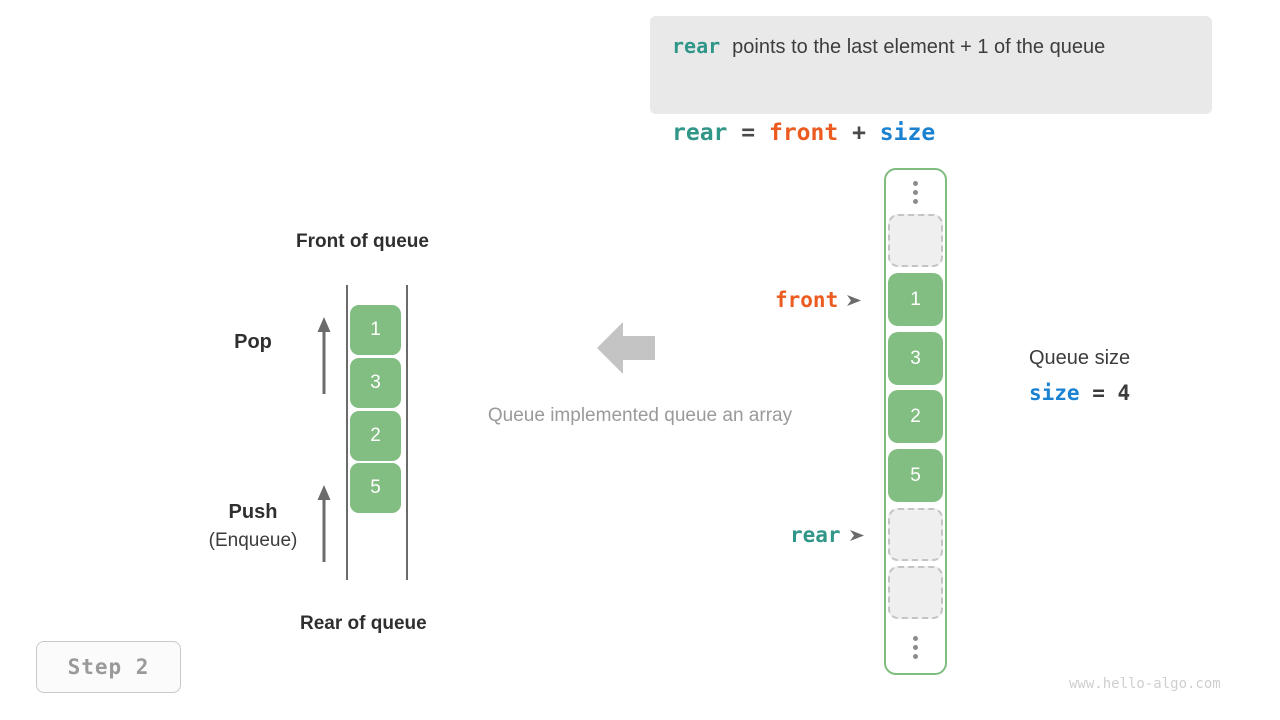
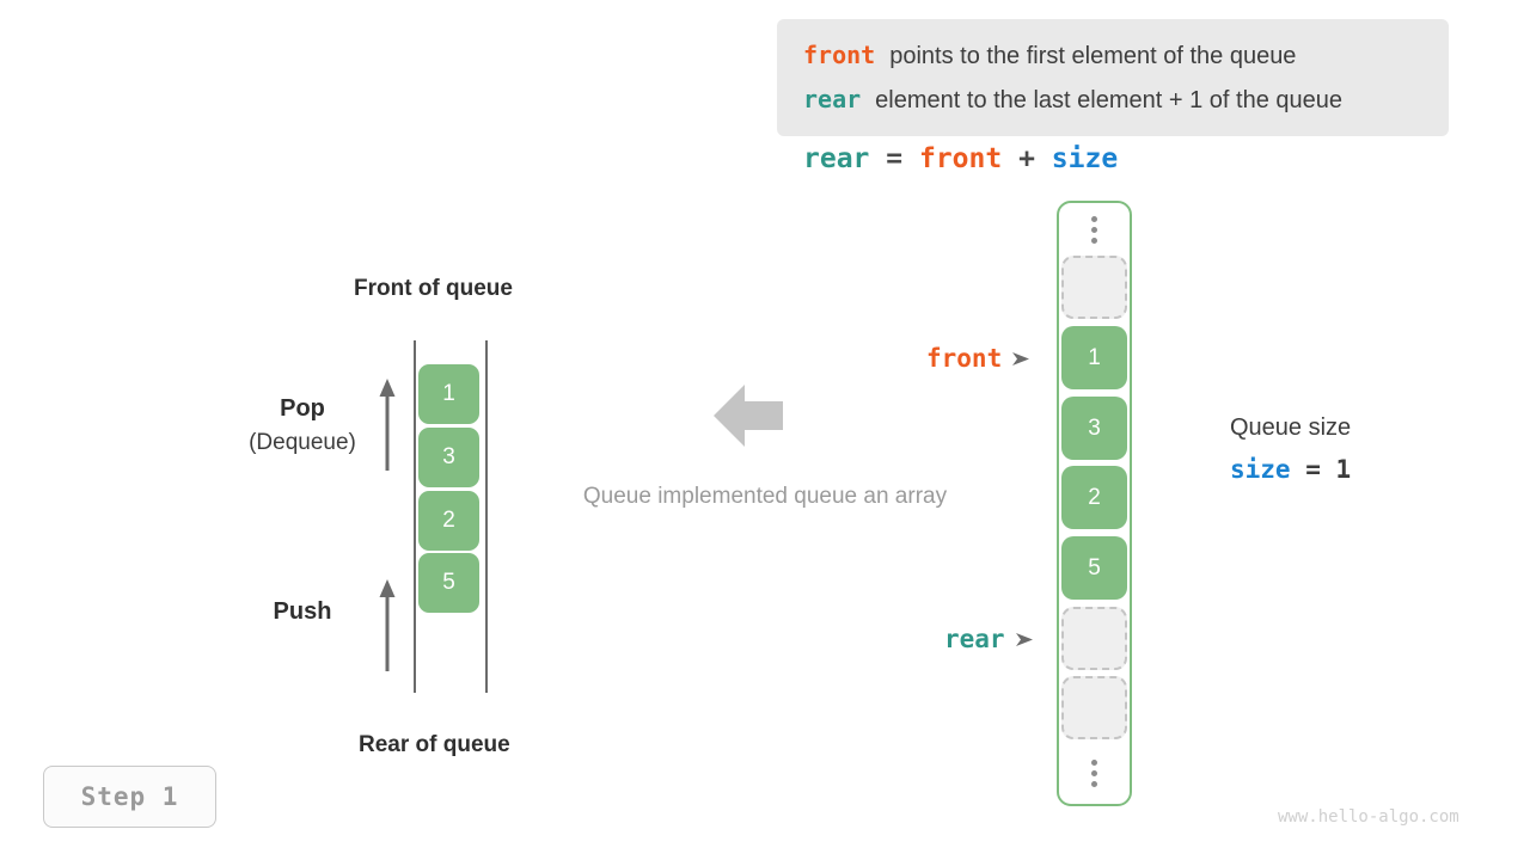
+ front points to the first element of the queue
- rear points to the last element + 1 of the queue
+ rear element to the last element + 1 of the queue
  rear = front + size
  Front of queue
  Rear of queue
  1
  3
  2
  5
  Pop
+ (Dequeue)
  Push
- (Enqueue)
  Queue implemented queue an array
  1
  3
  2
  5
  front
  rear
  Queue size
- size = 4
+ size = 1
- Step 2
+ Step 1
  www.hello-algo.com
